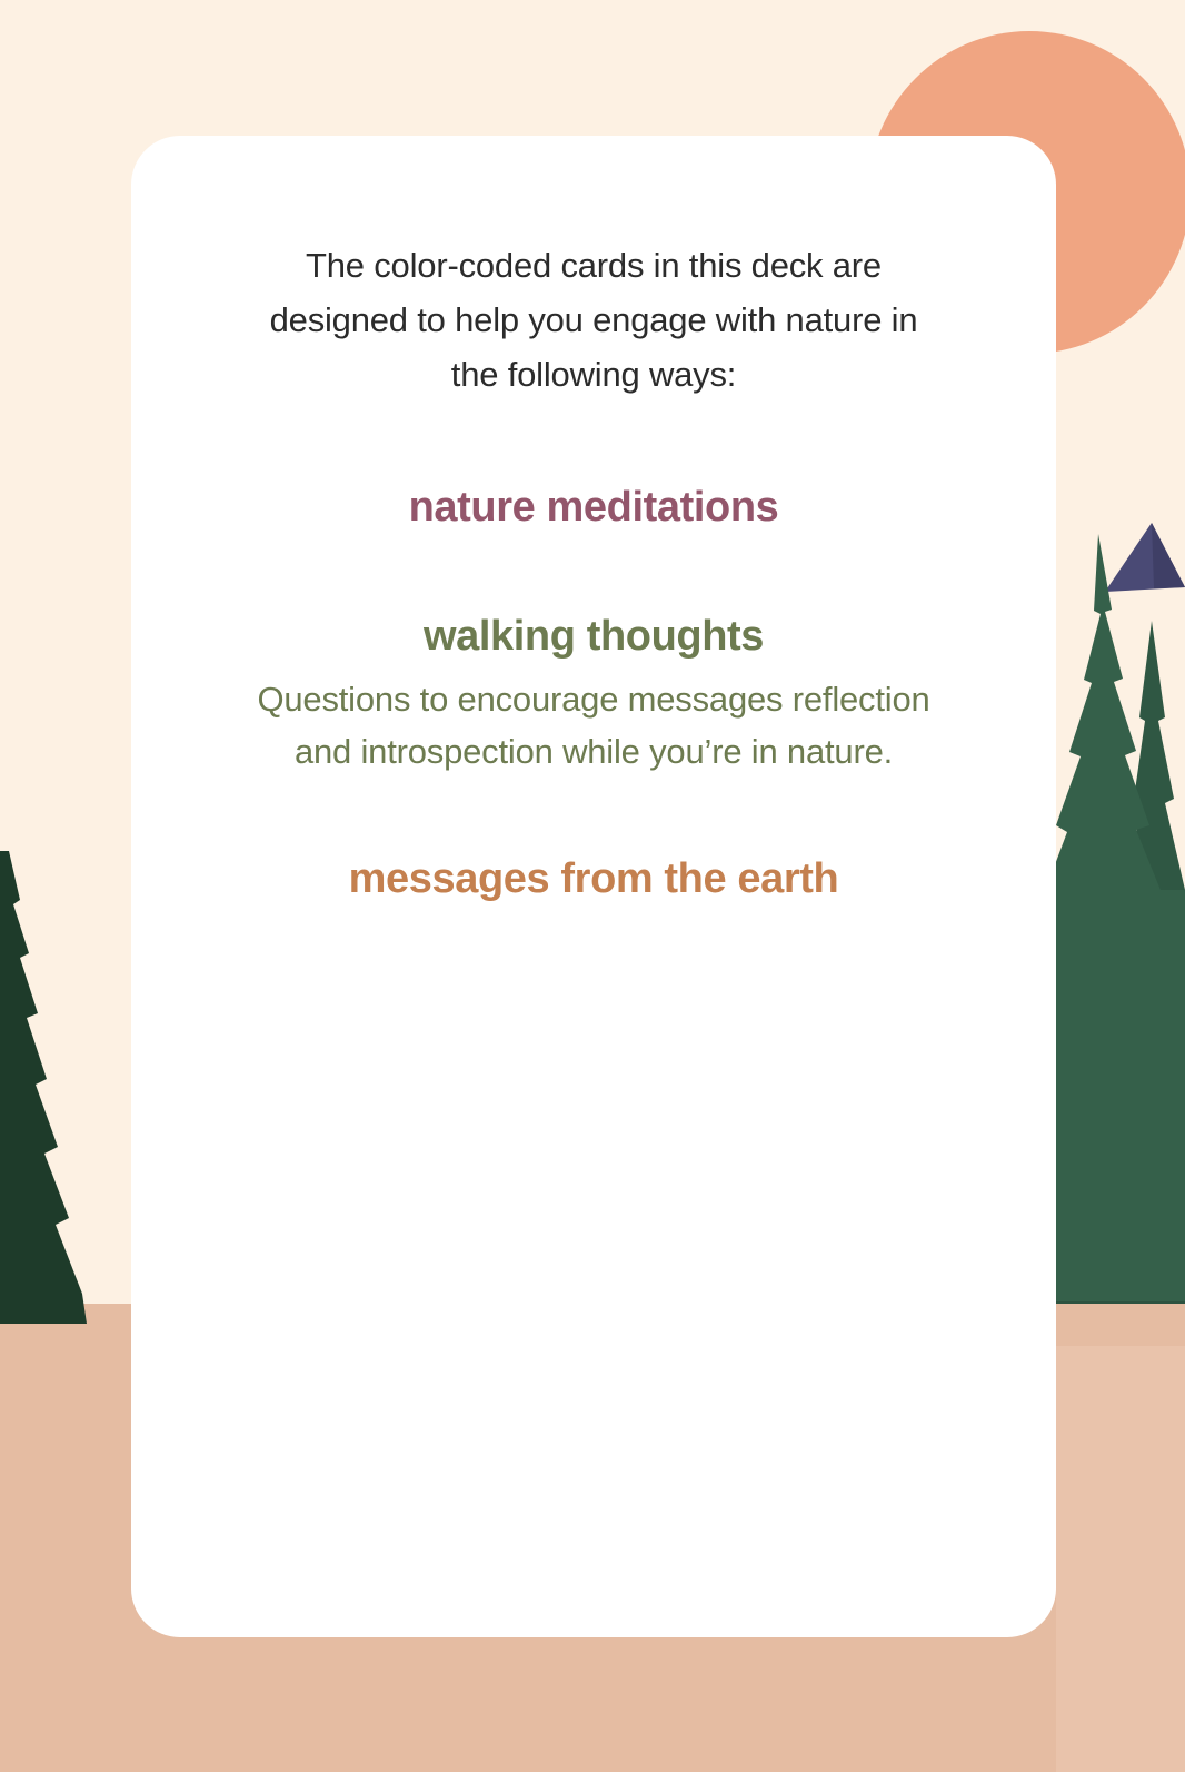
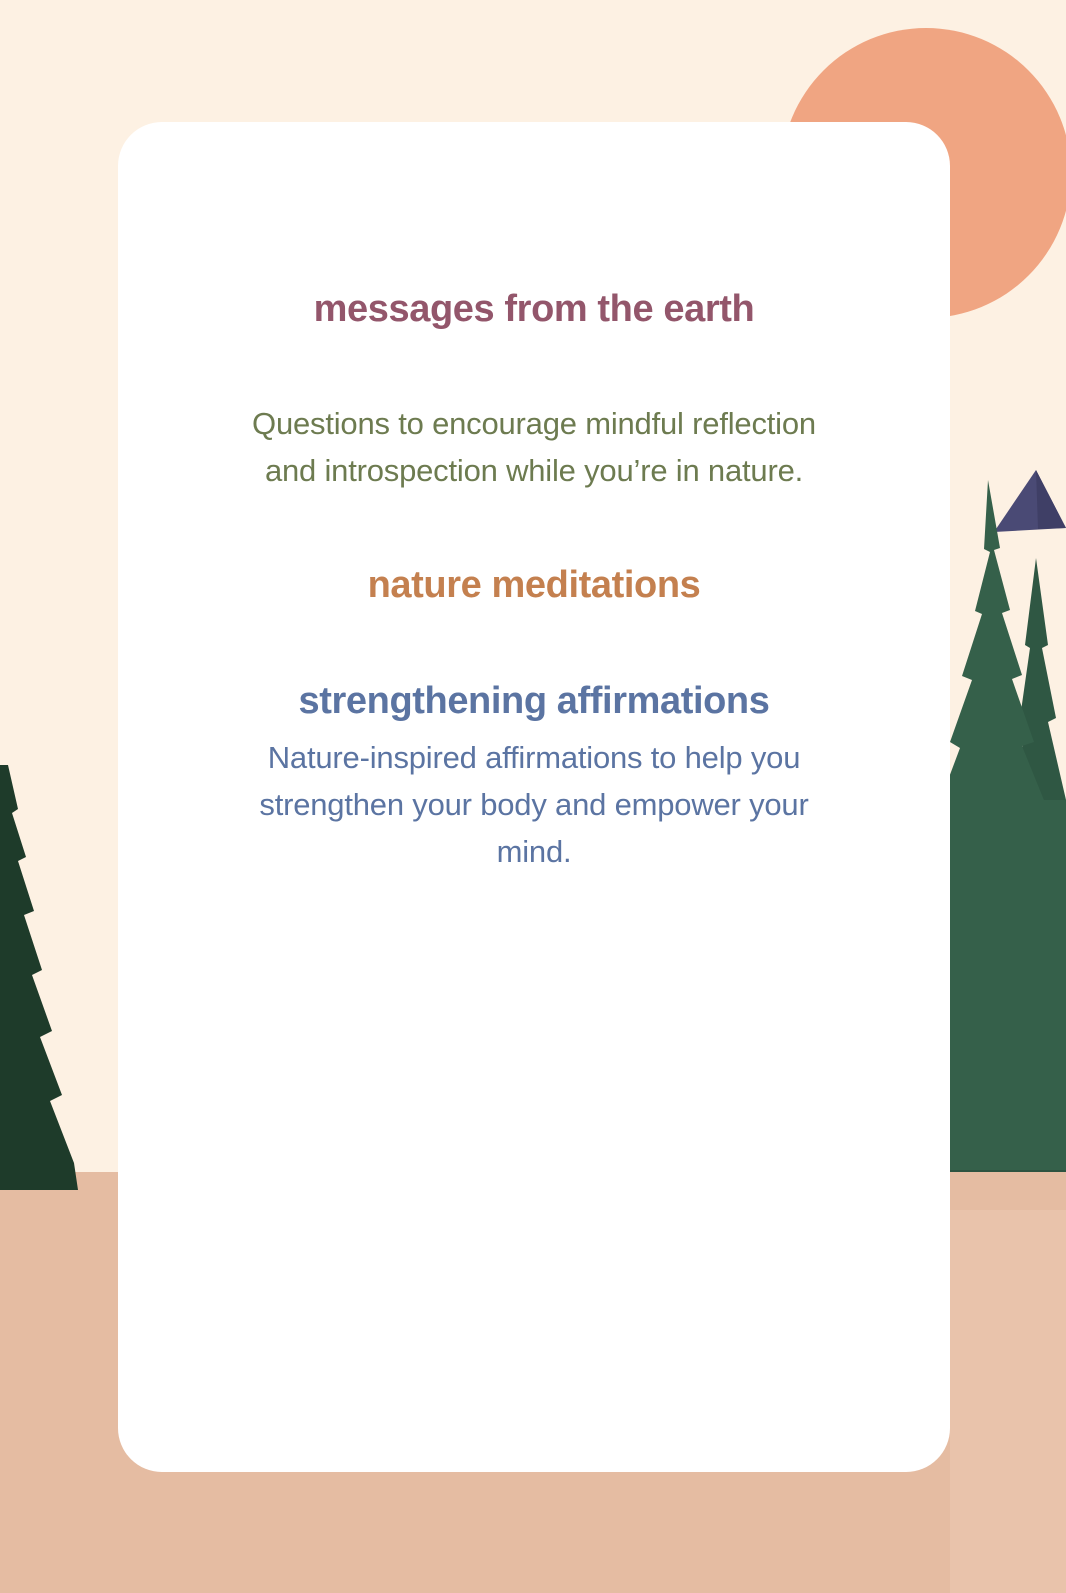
- The color-coded cards in this deck are designed to help you engage with nature in the following ways:
- nature meditations
+ messages from the earth
- walking thoughts
- Questions to encourage messages reflection and introspection while you’re in nature.
+ Questions to encourage mindful reflection and introspection while you’re in nature.
- messages from the earth
+ nature meditations
+ strengthening affirmations
+ Nature-inspired affirmations to help you strengthen your body and empower your mind.
